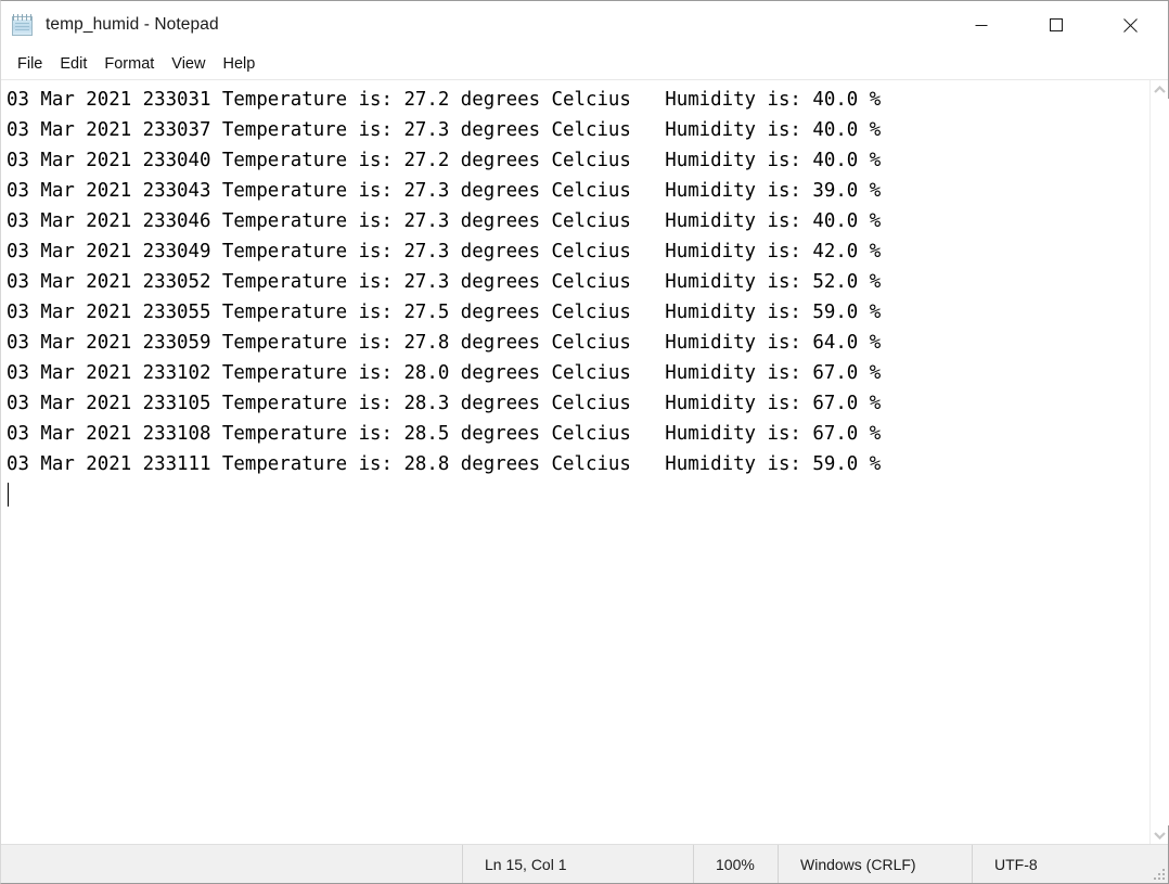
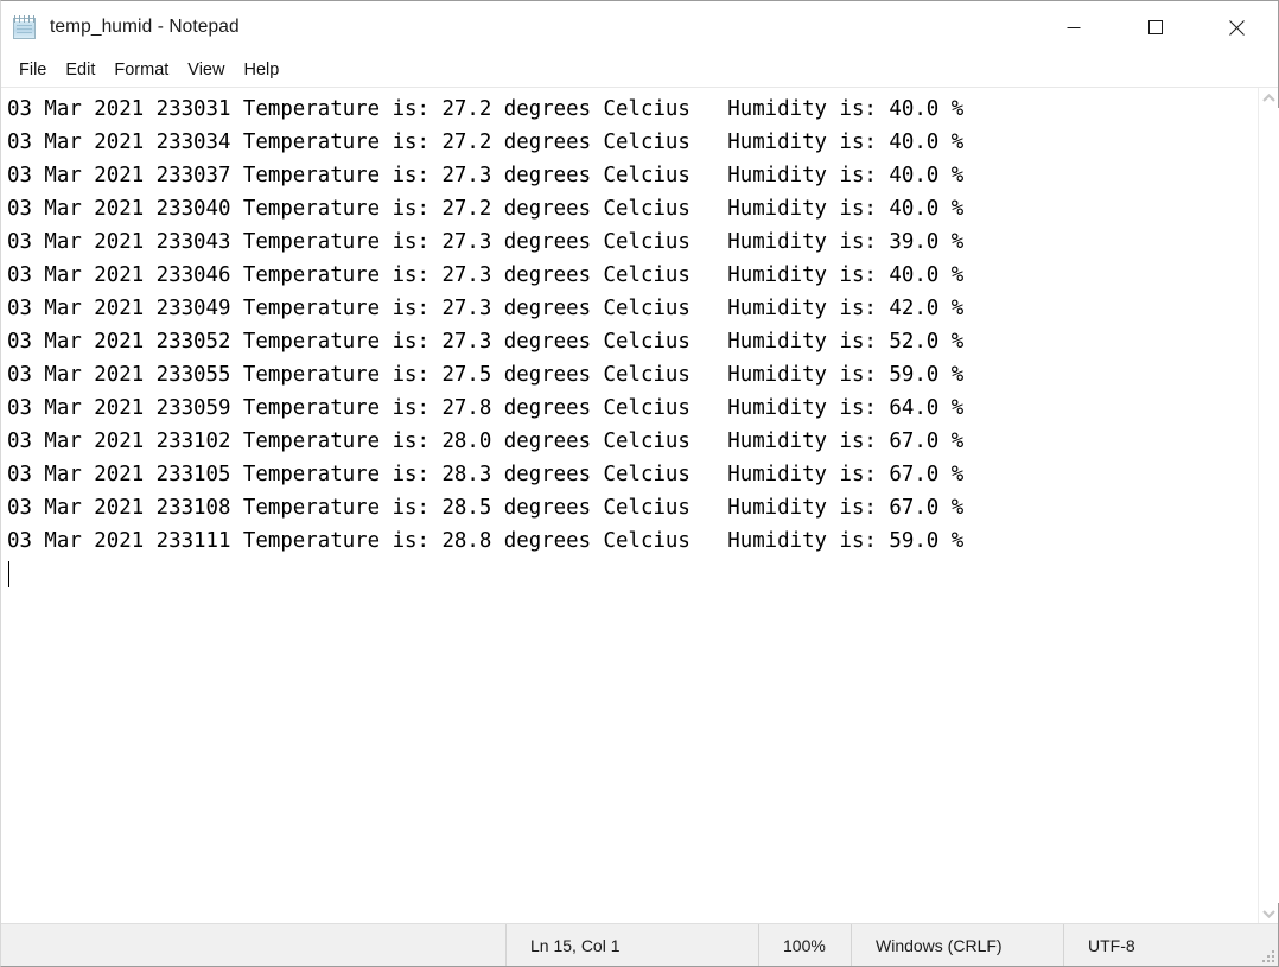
  temp_humid - Notepad
  File
  Edit
  Format
  View
  Help
  03 Mar 2021 233031 Temperature is: 27.2 degrees Celcius Humidity is: 40.0 %
+ 03 Mar 2021 233034 Temperature is: 27.2 degrees Celcius Humidity is: 40.0 %
  03 Mar 2021 233037 Temperature is: 27.3 degrees Celcius Humidity is: 40.0 %
  03 Mar 2021 233040 Temperature is: 27.2 degrees Celcius Humidity is: 40.0 %
  03 Mar 2021 233043 Temperature is: 27.3 degrees Celcius Humidity is: 39.0 %
  03 Mar 2021 233046 Temperature is: 27.3 degrees Celcius Humidity is: 40.0 %
  03 Mar 2021 233049 Temperature is: 27.3 degrees Celcius Humidity is: 42.0 %
  03 Mar 2021 233052 Temperature is: 27.3 degrees Celcius Humidity is: 52.0 %
  03 Mar 2021 233055 Temperature is: 27.5 degrees Celcius Humidity is: 59.0 %
  03 Mar 2021 233059 Temperature is: 27.8 degrees Celcius Humidity is: 64.0 %
  03 Mar 2021 233102 Temperature is: 28.0 degrees Celcius Humidity is: 67.0 %
  03 Mar 2021 233105 Temperature is: 28.3 degrees Celcius Humidity is: 67.0 %
  03 Mar 2021 233108 Temperature is: 28.5 degrees Celcius Humidity is: 67.0 %
  03 Mar 2021 233111 Temperature is: 28.8 degrees Celcius Humidity is: 59.0 %
  Ln 15, Col 1
  100%
  Windows (CRLF)
  UTF-8
